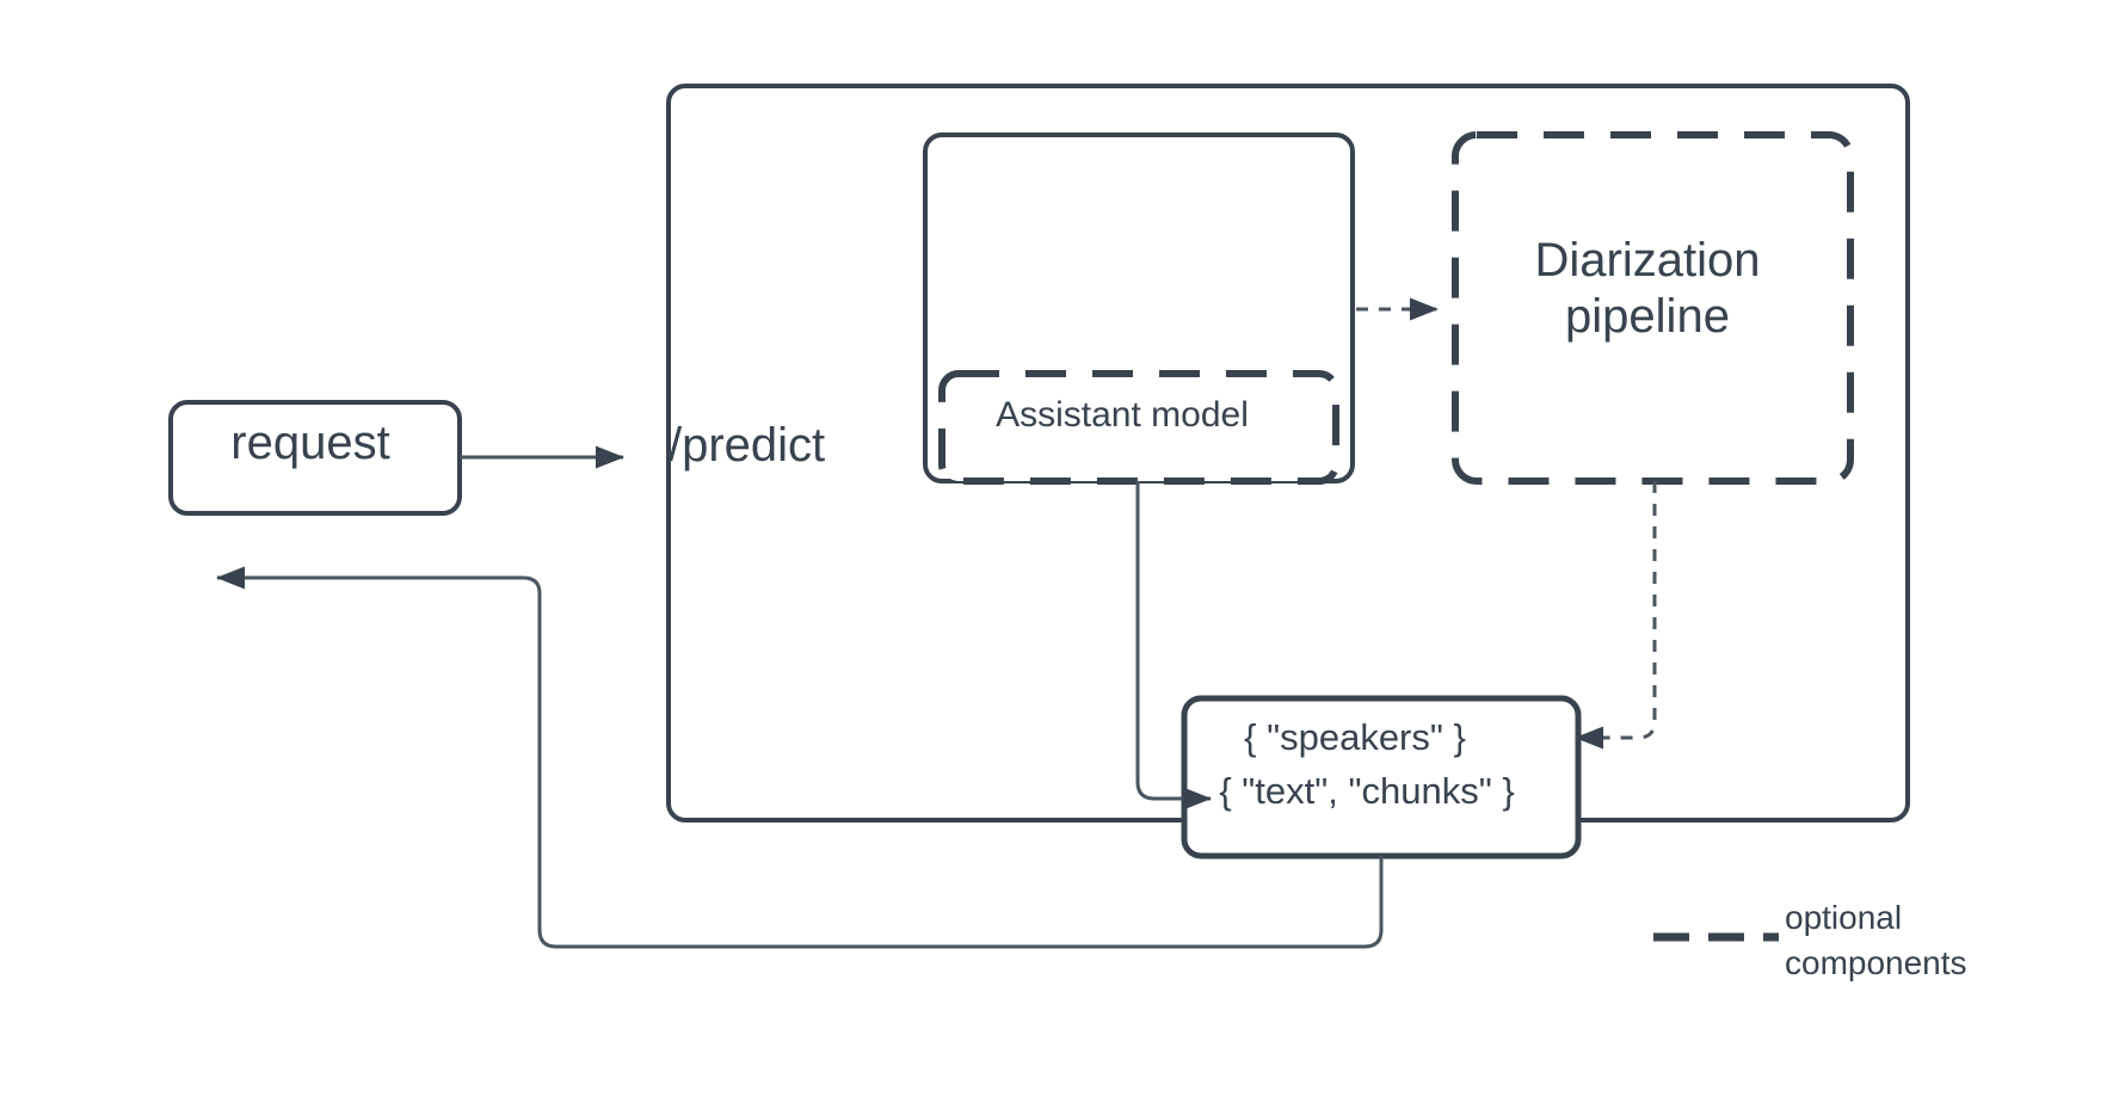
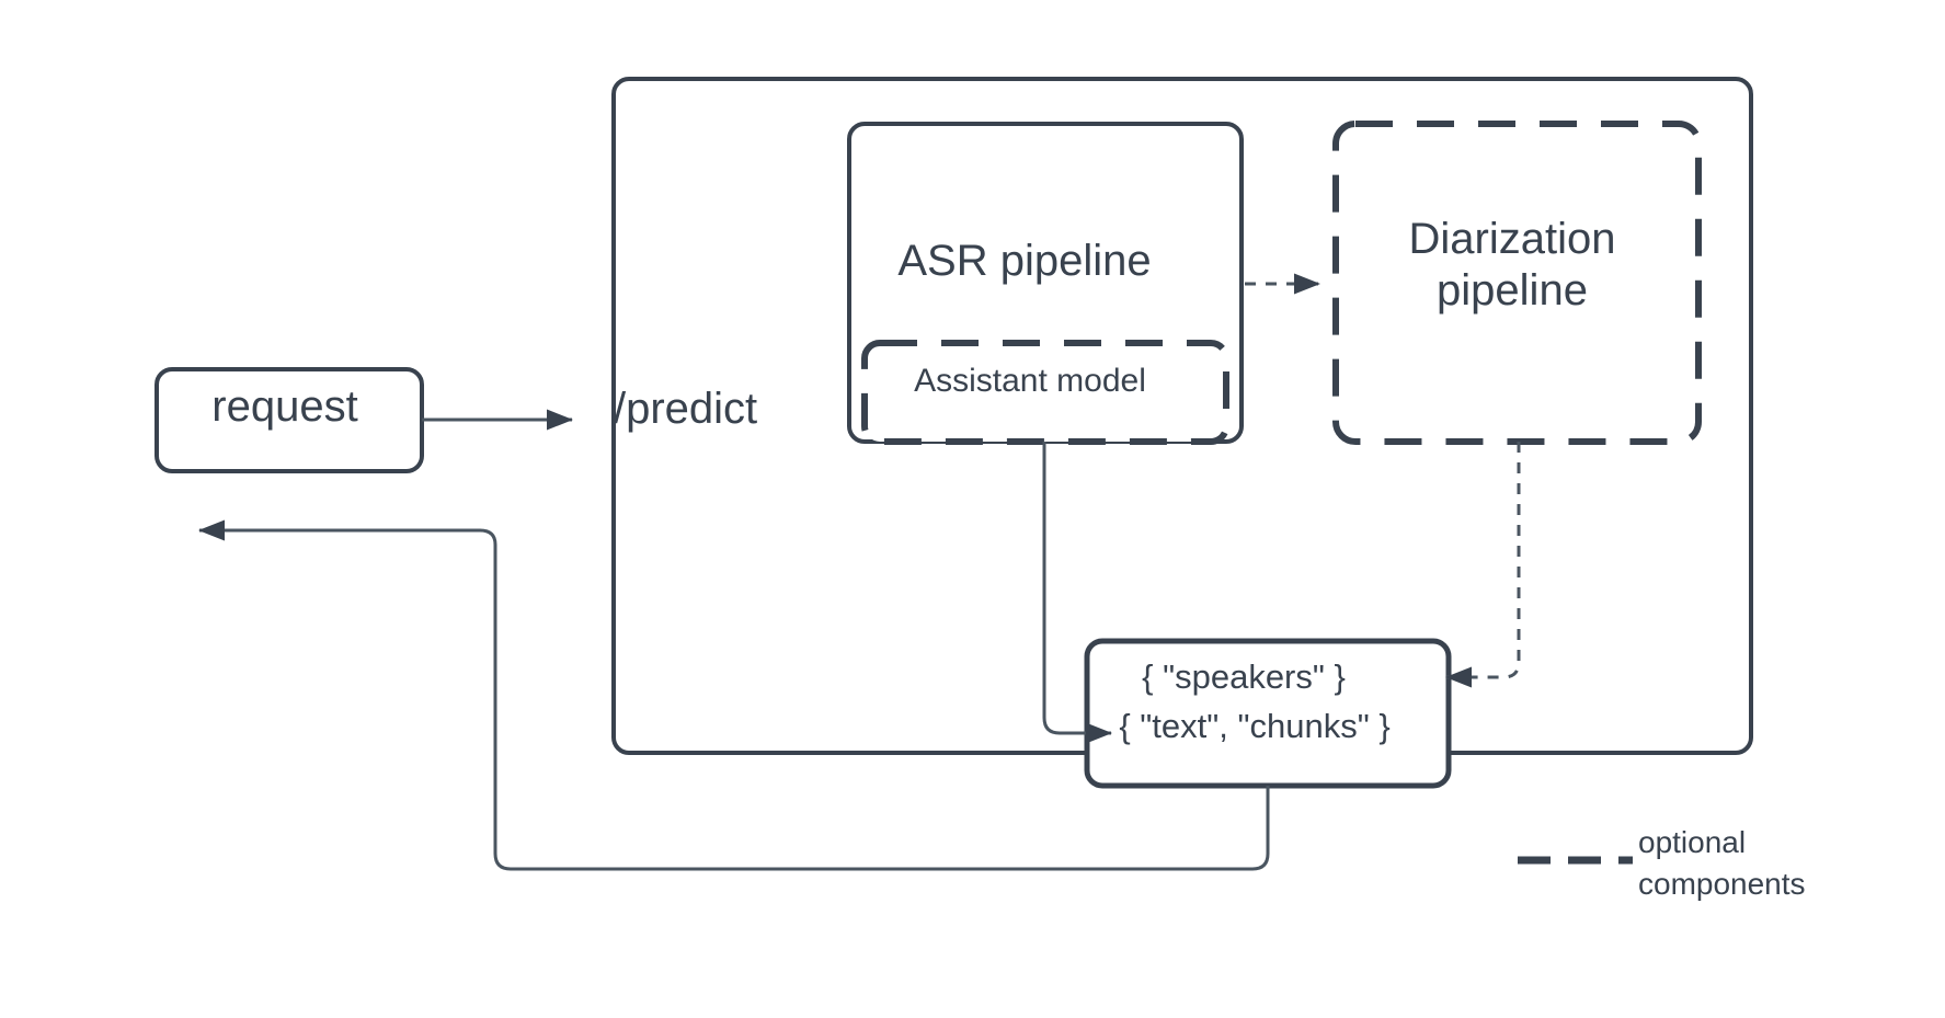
  request
  /predict
+ ASR pipeline
  Assistant model
  Diarization
  pipeline
  { "speakers" }
  { "text", "chunks" }
  optional
  components
